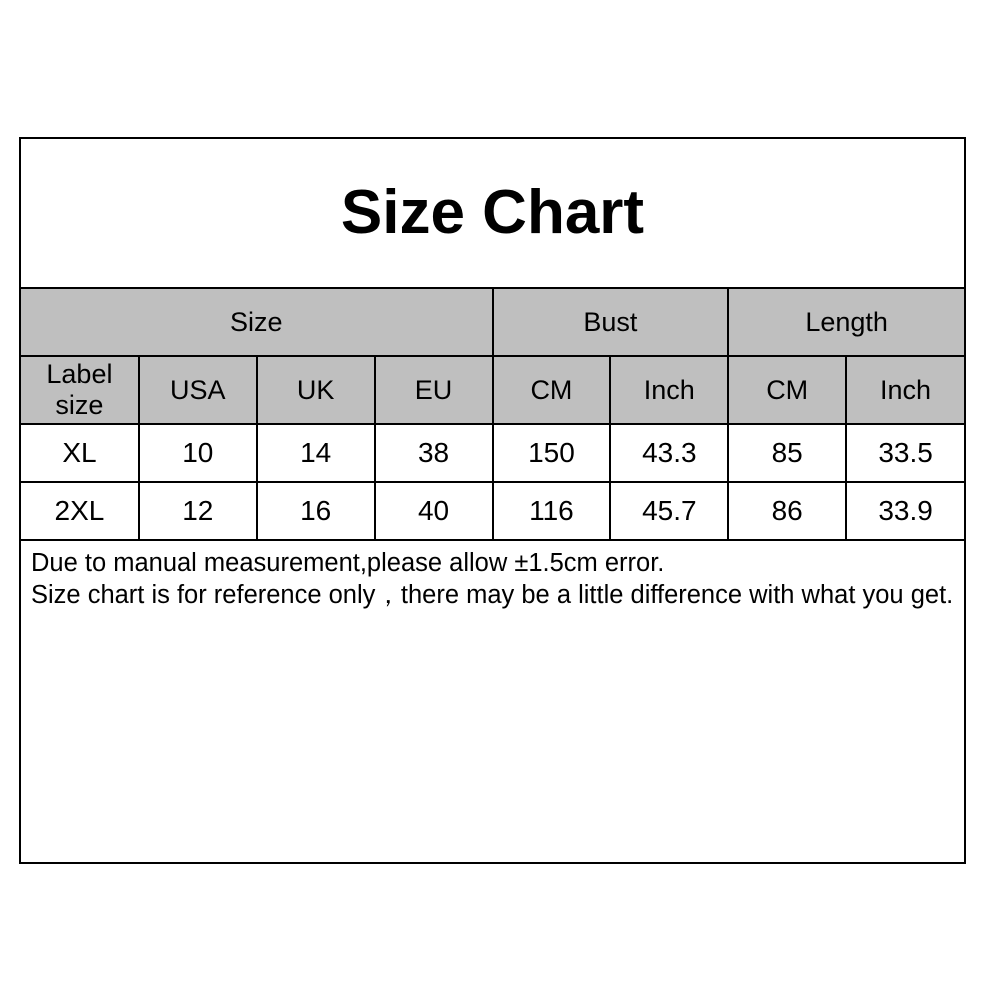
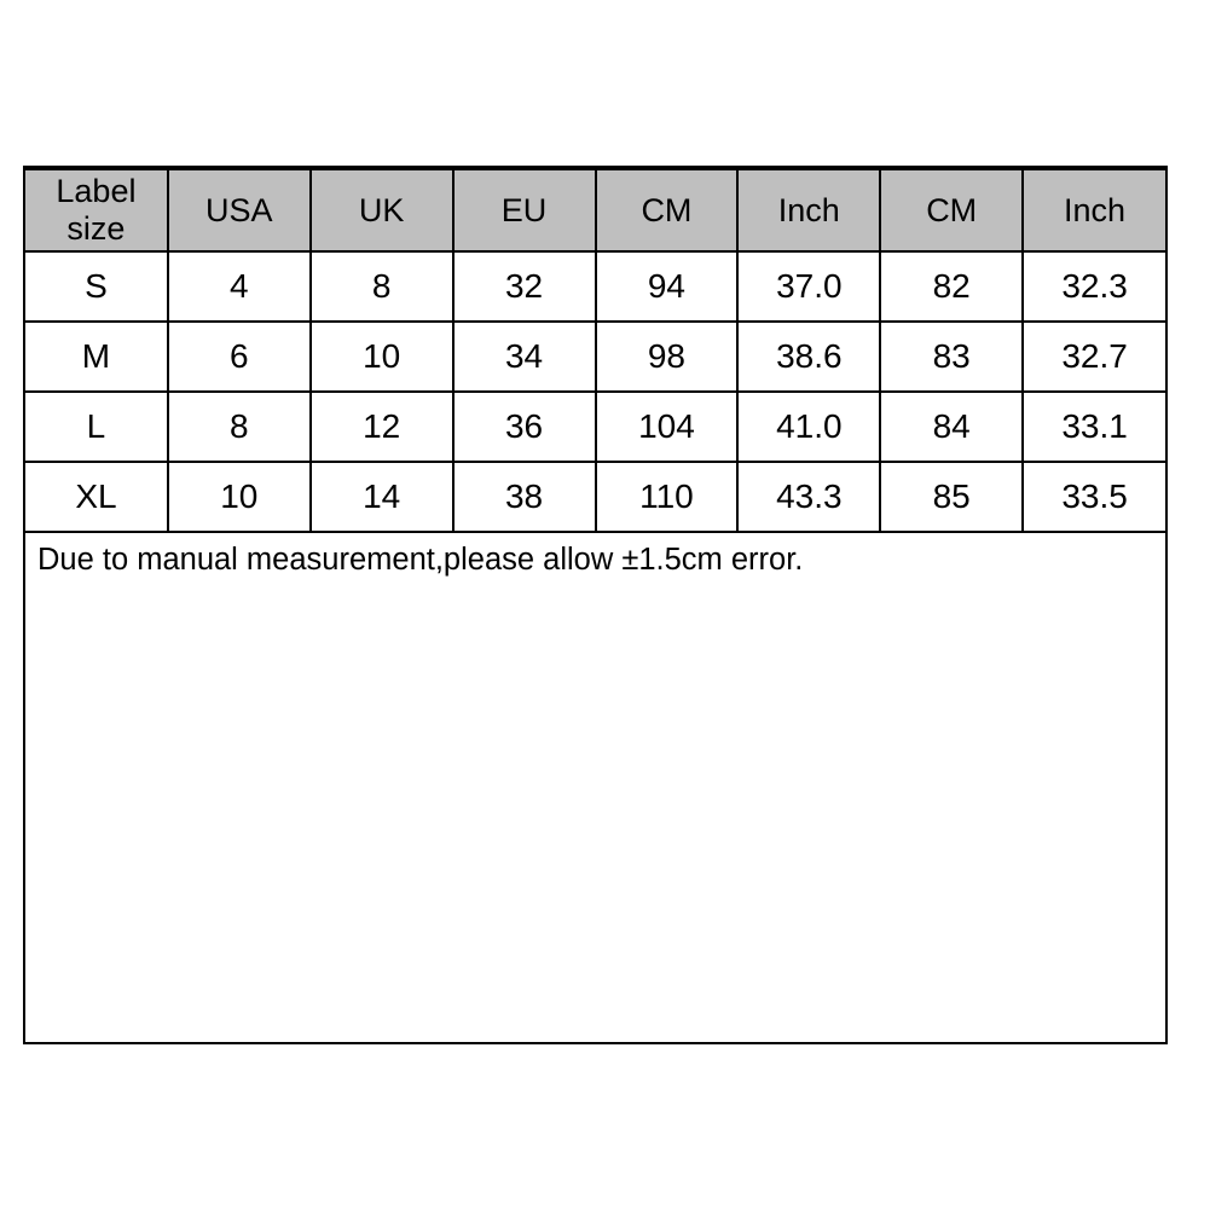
- Size Chart
- Size	Bust	Length
  Label size	USA	UK	EU	CM	Inch	CM	Inch
+ S	4	8	32	94	37.0	82	32.3
+ M	6	10	34	98	38.6	83	32.7
+ L	8	12	36	104	41.0	84	33.1
- XL	10	14	38	150	43.3	85	33.5
+ XL	10	14	38	110	43.3	85	33.5
- 2XL	12	16	40	116	45.7	86	33.9
  Due to manual measurement,please allow ±1.5cm error.
- Size chart is for reference only，there may be a little difference with what you get.
